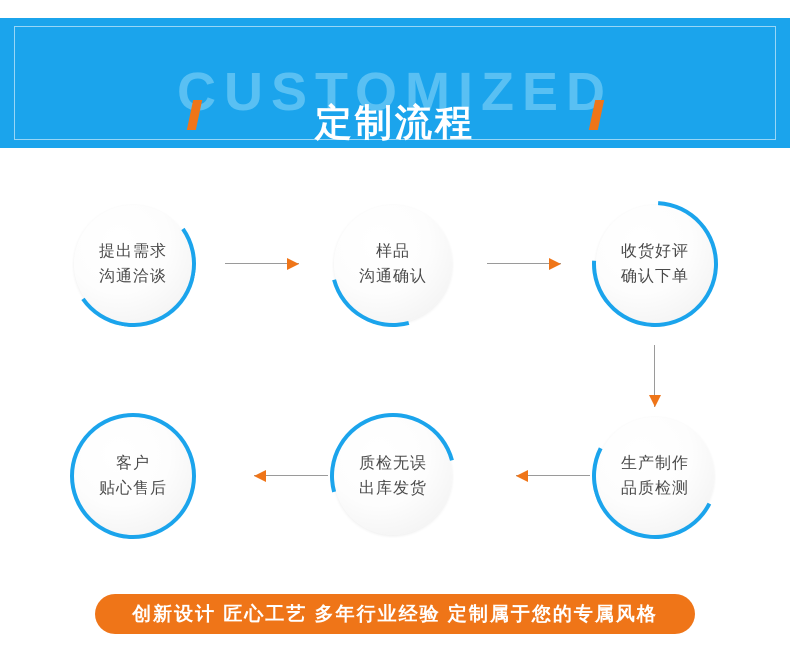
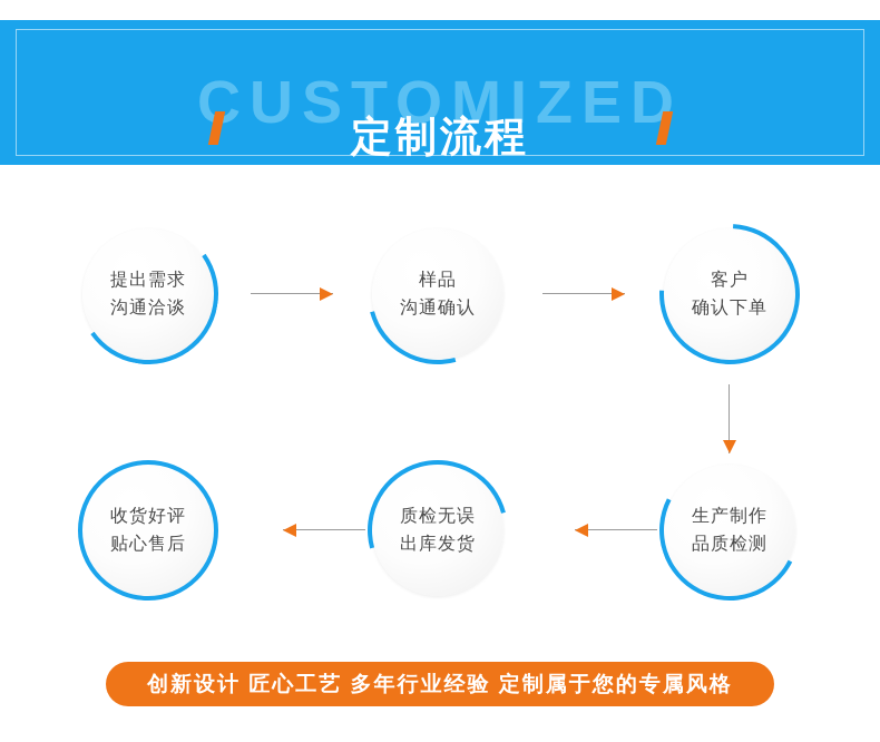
  CUSTOMIZED
  定制流程
  提出需求
  沟通洽谈
  样品
  沟通确认
- 收货好评
+ 客户
  确认下单
  生产制作
  品质检测
  质检无误
  出库发货
- 客户
+ 收货好评
  贴心售后
  创新设计 匠心工艺 多年行业经验 定制属于您的专属风格
